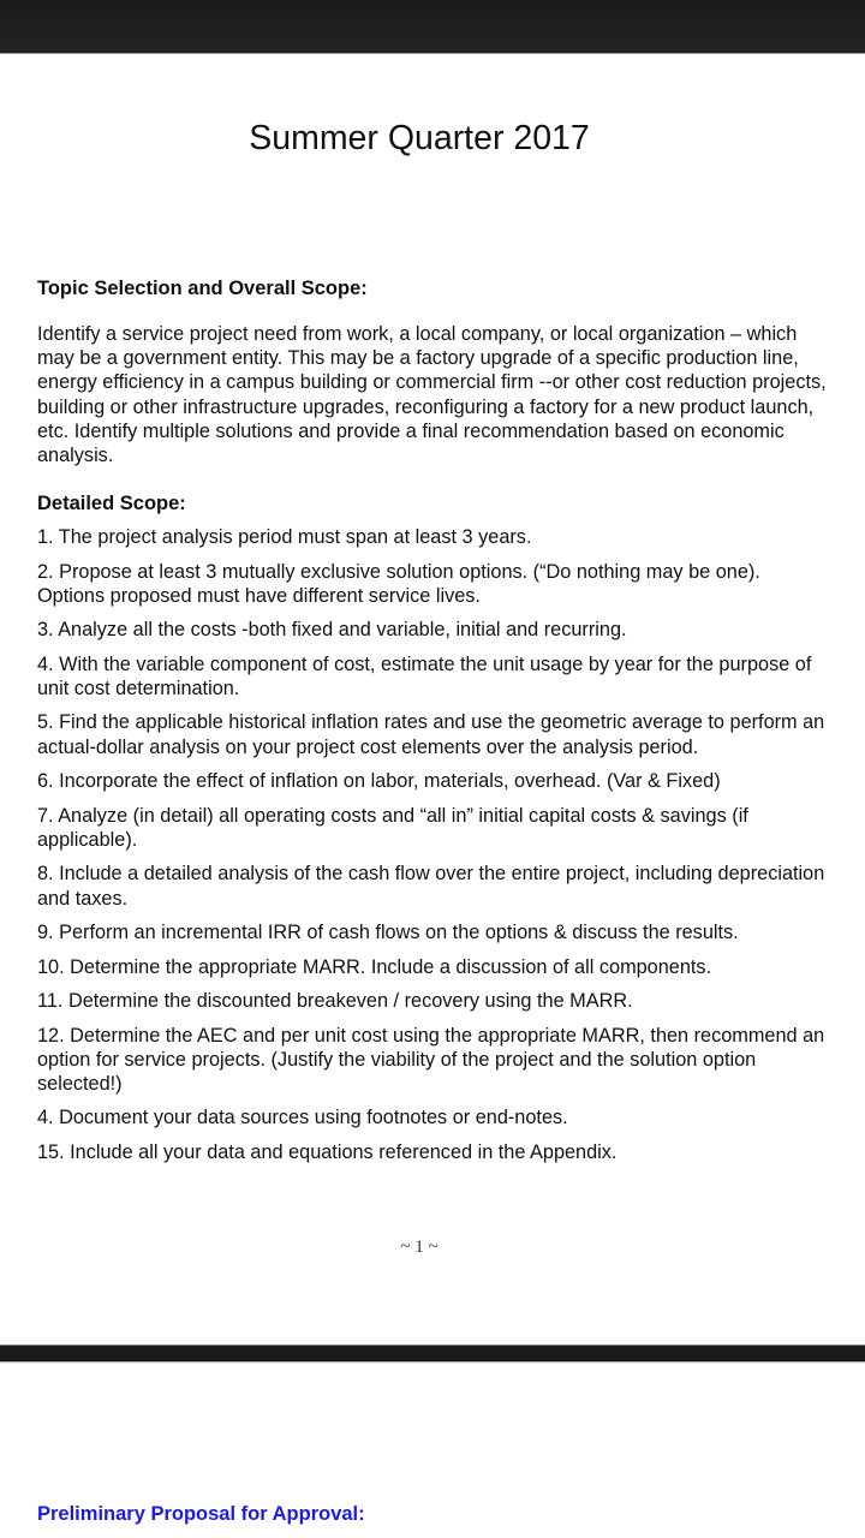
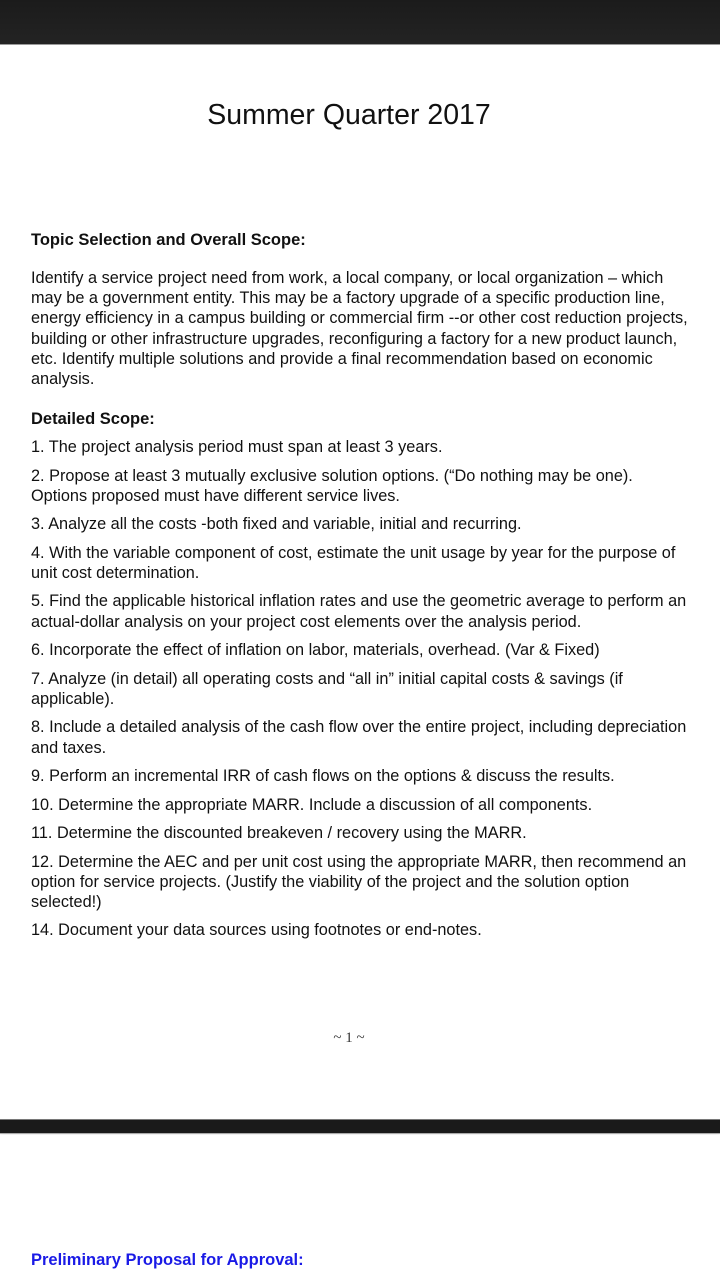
  Summer Quarter 2017
  Topic Selection and Overall Scope:
  Identify a service project need from work, a local company, or local organization – which may be a government entity. This may be a factory upgrade of a specific production line, energy efficiency in a campus building or commercial firm --or other cost reduction projects, building or other infrastructure upgrades, reconfiguring a factory for a new product launch, etc. Identify multiple solutions and provide a final recommendation based on economic analysis.
  Detailed Scope:
  1. The project analysis period must span at least 3 years.
  2. Propose at least 3 mutually exclusive solution options. (“Do nothing may be one). Options proposed must have different service lives.
  3. Analyze all the costs -both fixed and variable, initial and recurring.
  4. With the variable component of cost, estimate the unit usage by year for the purpose of unit cost determination.
  5. Find the applicable historical inflation rates and use the geometric average to perform an actual-dollar analysis on your project cost elements over the analysis period.
  6. Incorporate the effect of inflation on labor, materials, overhead. (Var & Fixed)
  7. Analyze (in detail) all operating costs and “all in” initial capital costs & savings (if applicable).
  8. Include a detailed analysis of the cash flow over the entire project, including depreciation and taxes.
  9. Perform an incremental IRR of cash flows on the options & discuss the results.
  10. Determine the appropriate MARR. Include a discussion of all components.
  11. Determine the discounted breakeven / recovery using the MARR.
  12. Determine the AEC and per unit cost using the appropriate MARR, then recommend an option for service projects. (Justify the viability of the project and the solution option selected!)
- 4. Document your data sources using footnotes or end-notes.
+ 14. Document your data sources using footnotes or end-notes.
- 15. Include all your data and equations referenced in the Appendix.
  ~ 1 ~
  Preliminary Proposal for Approval:
